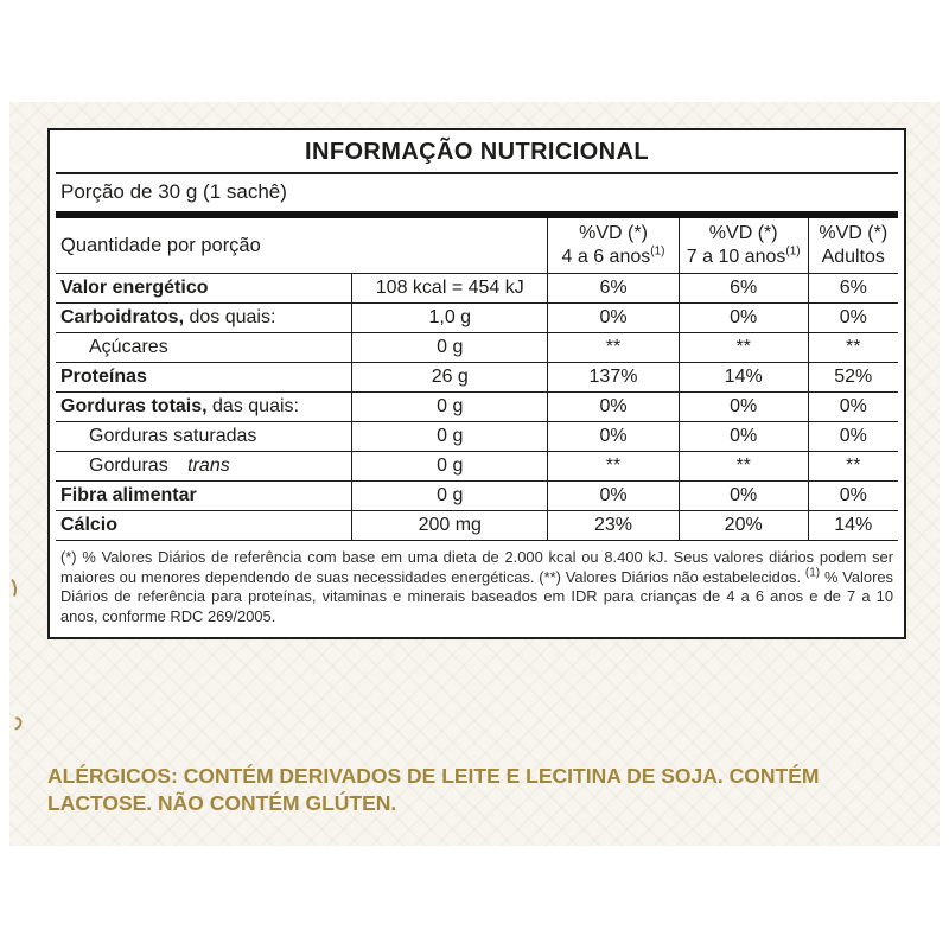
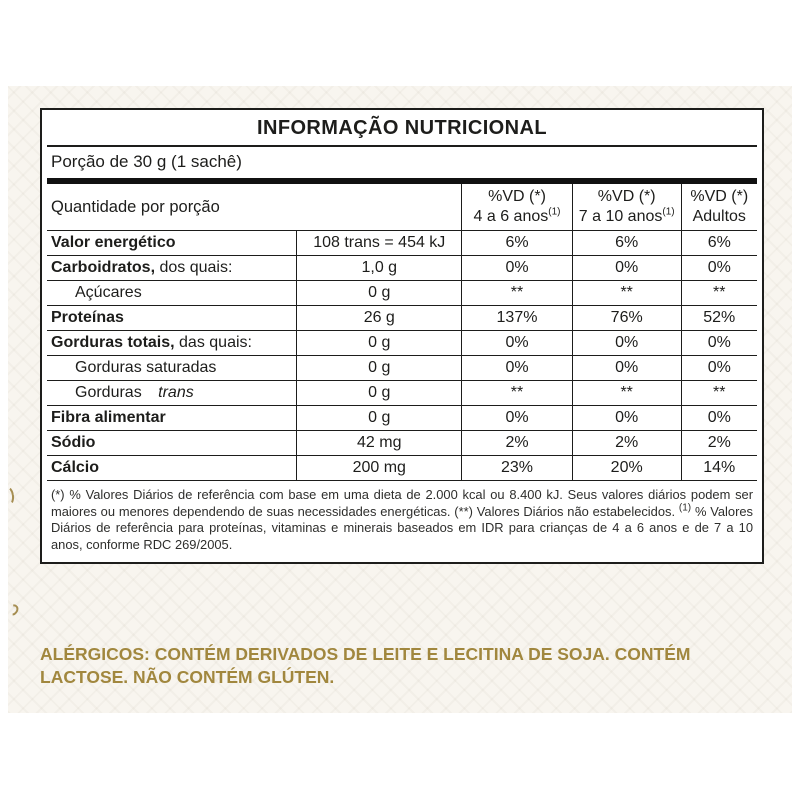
  INFORMAÇÃO NUTRICIONAL
  Porção de 30 g (1 sachê)
  Quantidade por porção	%VD (*) 4 a 6 anos(1)	%VD (*) 7 a 10 anos(1)	%VD (*) Adultos
- Valor energético	108 kcal = 454 kJ	6%	6%	6%
+ Valor energético	108 trans = 454 kJ	6%	6%	6%
  Carboidratos, dos quais:	1,0 g	0%	0%	0%
  Açúcares	0 g	**	**	**
- Proteínas	26 g	137%	14%	52%
+ Proteínas	26 g	137%	76%	52%
  Gorduras totais, das quais:	0 g	0%	0%	0%
  Gorduras saturadas	0 g	0%	0%	0%
  Gorduras trans	0 g	**	**	**
  Fibra alimentar	0 g	0%	0%	0%
+ Sódio	42 mg	2%	2%	2%
  Cálcio	200 mg	23%	20%	14%
  (*) % Valores Diários de referência com base em uma dieta de 2.000 kcal ou 8.400 kJ. Seus valores diários podem ser maiores ou menores dependendo de suas necessidades energéticas. (**) Valores Diários não estabelecidos. (1) % Valores Diários de referência para proteínas, vitaminas e minerais baseados em IDR para crianças de 4 a 6 anos e de 7 a 10 anos, conforme RDC 269/2005.
  ALÉRGICOS: CONTÉM DERIVADOS DE LEITE E LECITINA DE SOJA. CONTÉM LACTOSE. NÃO CONTÉM GLÚTEN.
